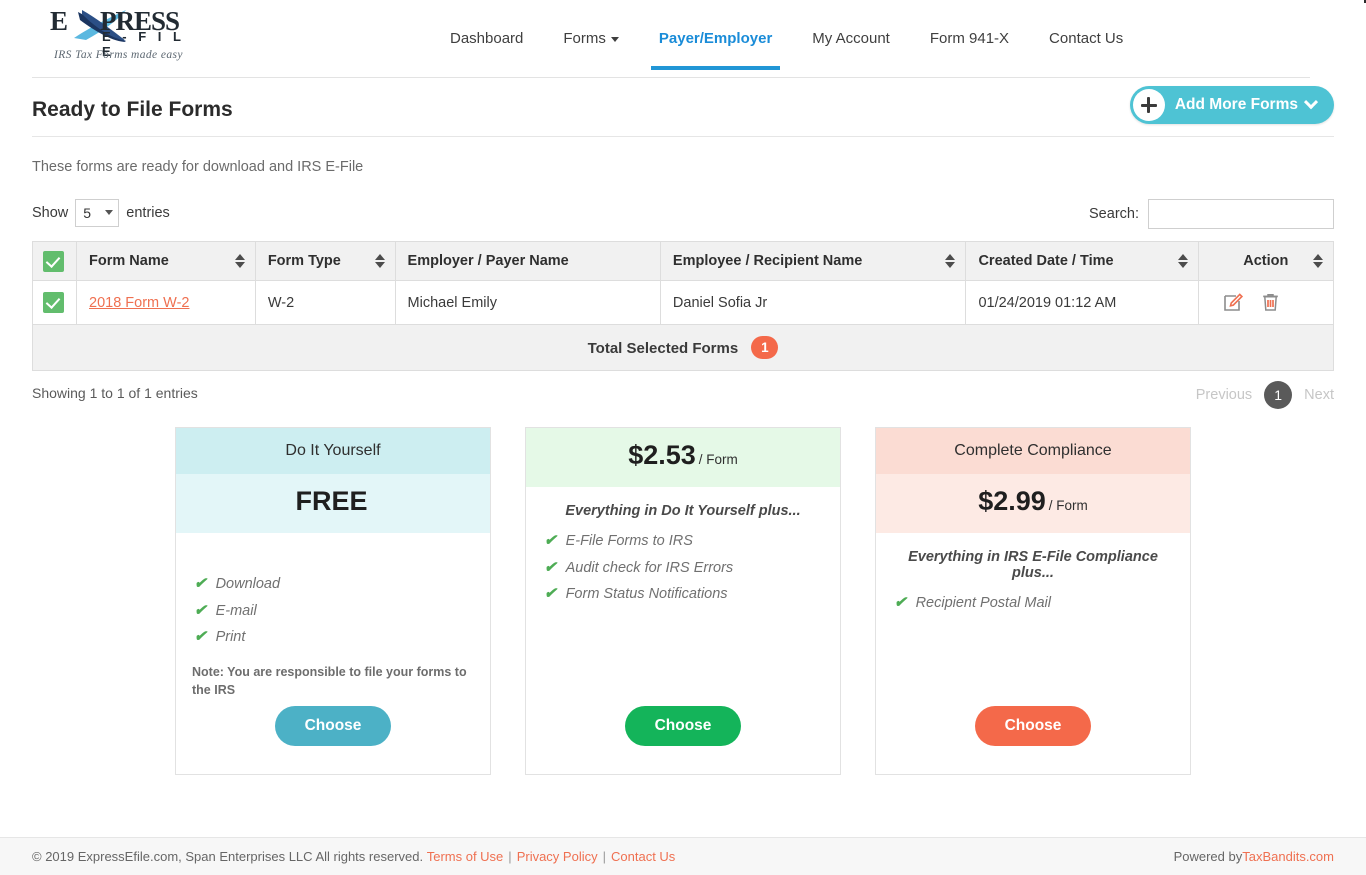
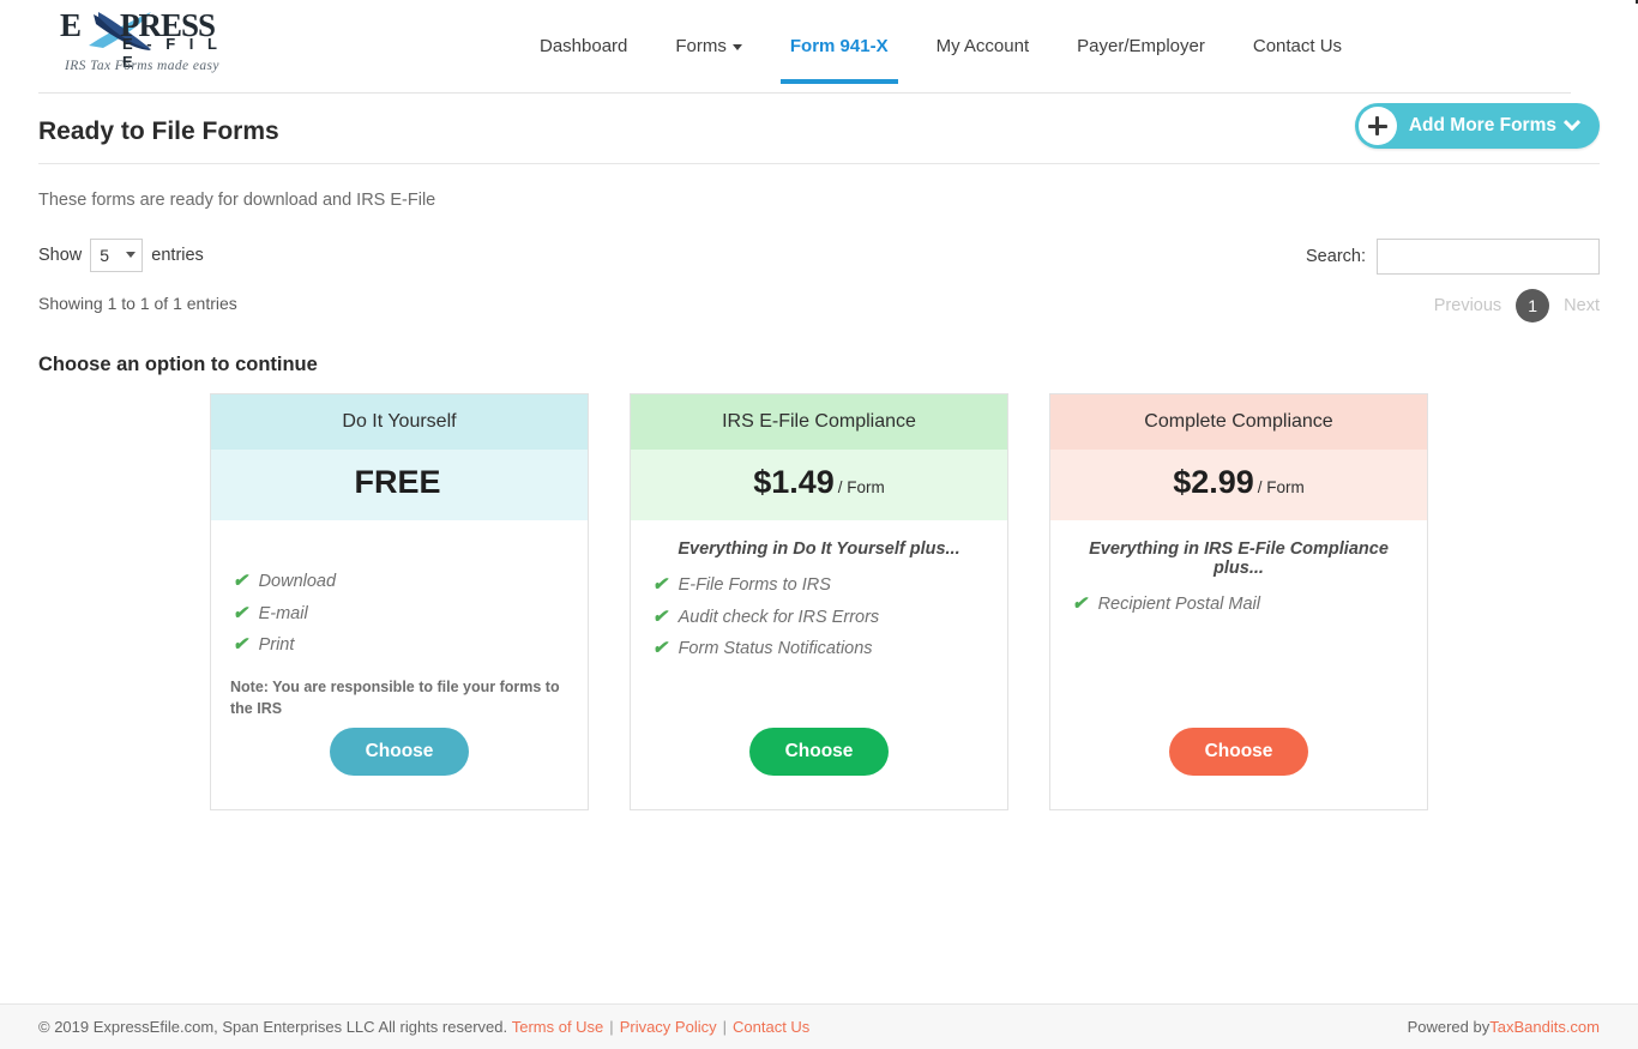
  E
  PRESS
  E - F I L E
  IRS Tax Forms made easy
  Dashboard
  Forms
- Payer/Employer
+ Form 941-X
  My Account
- Form 941-X
+ Payer/Employer
  Contact Us
  Ready to File Forms
  Add More Forms
  These forms are ready for download and IRS E-File
  Show
  5
  entries
  Search:
- 	Form Name	Form Type	Employer / Payer Name	Employee / Recipient Name	Created Date / Time	Action
- 	2018 Form W-2	W-2	Michael Emily	Daniel Sofia Jr	01/24/2019 01:12 AM
- Total Selected Forms 1
  Showing 1 to 1 of 1 entries
  Previous
  1
  Next
+ Choose an option to continue
  Do It Yourself
  FREE
  ✔
  Download
  ✔
  E-mail
  ✔
  Print
  Note: You are responsible to file your forms to the IRS
  Choose
+ IRS E-File Compliance
- $2.53 / Form
+ $1.49 / Form
  Everything in Do It Yourself plus...
  ✔
  E-File Forms to IRS
  ✔
  Audit check for IRS Errors
  ✔
  Form Status Notifications
  Choose
  Complete Compliance
  $2.99 / Form
  Everything in IRS E-File Compliance plus...
  ✔
  Recipient Postal Mail
  Choose
  © 2019 ExpressEfile.com, Span Enterprises LLC All rights reserved.
  Terms of Use
  |
  Privacy Policy
  |
  Contact Us
  Powered by
  TaxBandits.com
